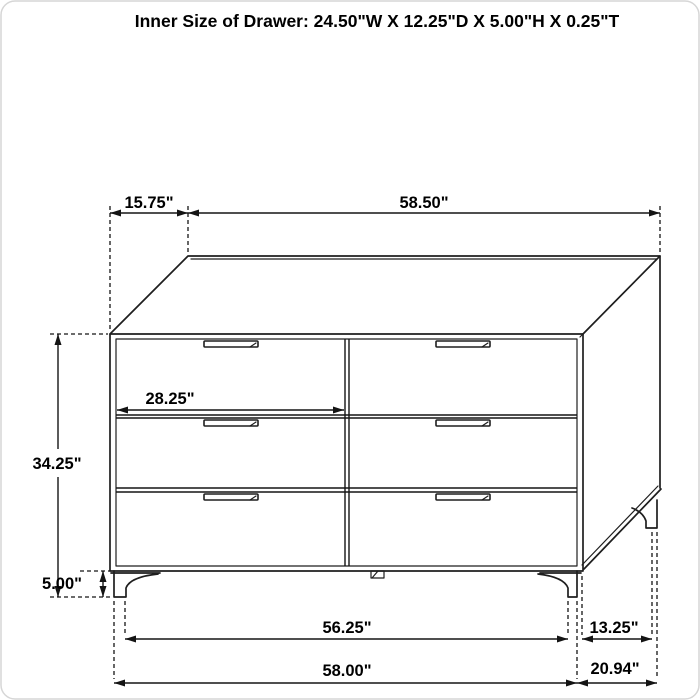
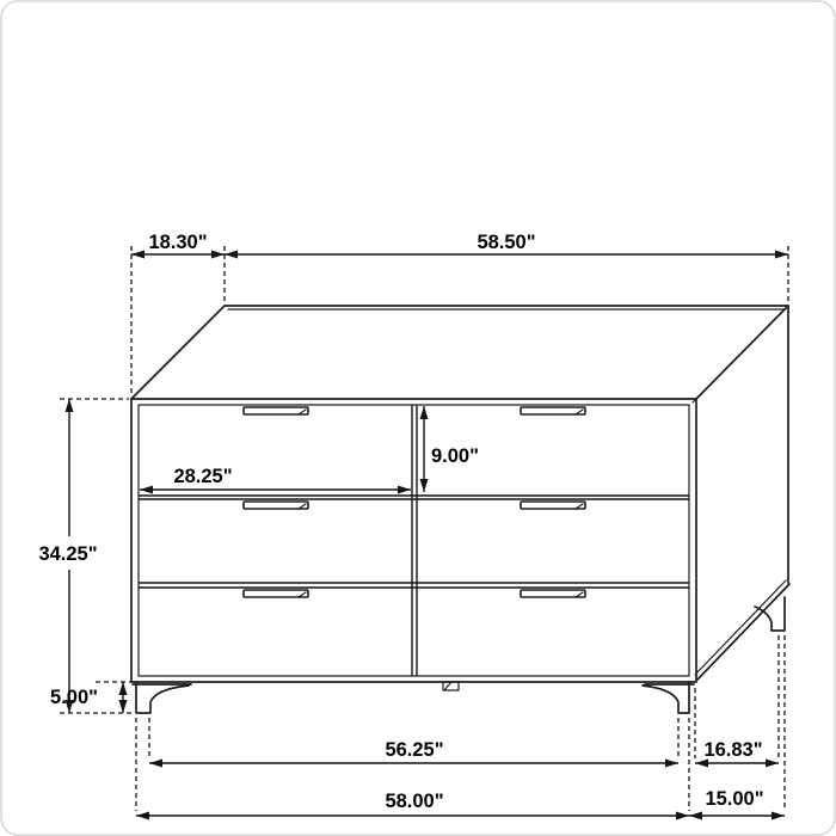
- Inner Size of Drawer: 24.50"W X 12.25"D X 5.00"H X 0.25"T
- 15.75"
+ 18.30"
  58.50"
  34.25"
  5.00"
  28.25"
+ 9.00"
  56.25"
  58.00"
- 13.25"
+ 16.83"
- 20.94"
+ 15.00"
